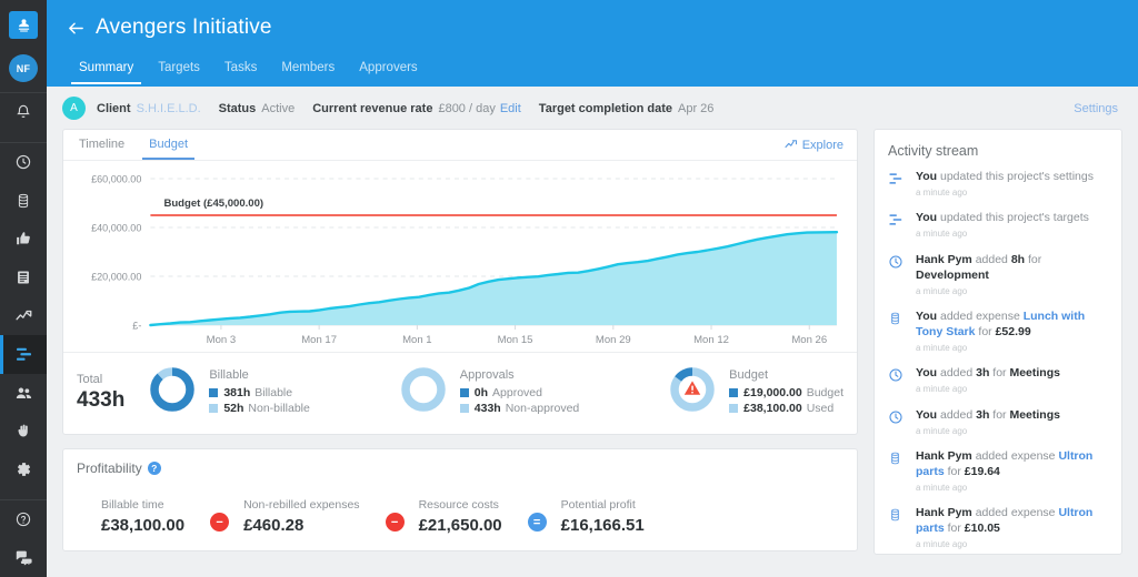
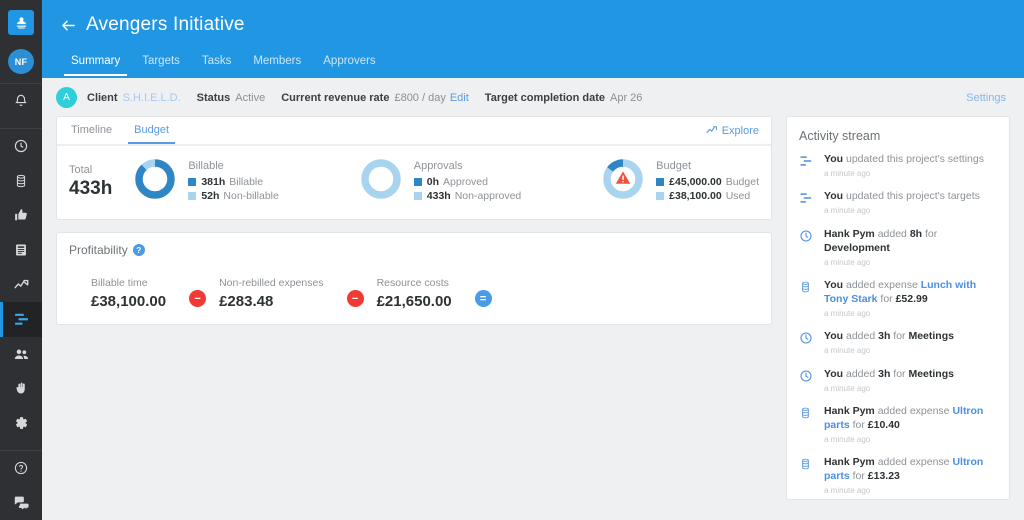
  NF
  Avengers Initiative
  Summary
  Targets
  Tasks
  Members
  Approvers
  A
  Client
  S.H.I.E.L.D.
  Status
  Active
  Current revenue rate
  £800 / day
  Edit
  Target completion date
  Apr 26
  Settings
  Timeline
  Budget
  Explore
- £60,000.00
- £40,000.00
- £20,000.00
- £-
- Budget (£45,000.00)
- Mon 3
- Mon 17
- Mon 1
- Mon 15
- Mon 29
- Mon 12
- Mon 26
  Total
  433h
  Billable
  381h
  Billable
  52h
  Non-billable
  Approvals
  0h
  Approved
  433h
  Non-approved
  Budget
- £19,000.00
+ £45,000.00
  Budget
  £38,100.00
  Used
  Profitability
  ?
  Billable time
  £38,100.00
  −
  Non-rebilled expenses
- £460.28
+ £283.48
  −
  Resource costs
  £21,650.00
  =
- Potential profit
- £16,166.51
  Activity stream
  You updated this project's settings
  a minute ago
  You updated this project's targets
  a minute ago
  Hank Pym added 8h for Development
  a minute ago
  You added expense Lunch with Tony Stark for £52.99
  a minute ago
  You added 3h for Meetings
  a minute ago
  You added 3h for Meetings
  a minute ago
- Hank Pym added expense Ultron parts for £19.64
+ Hank Pym added expense Ultron parts for £10.40
  a minute ago
- Hank Pym added expense Ultron parts for £10.05
+ Hank Pym added expense Ultron parts for £13.23
  a minute ago
